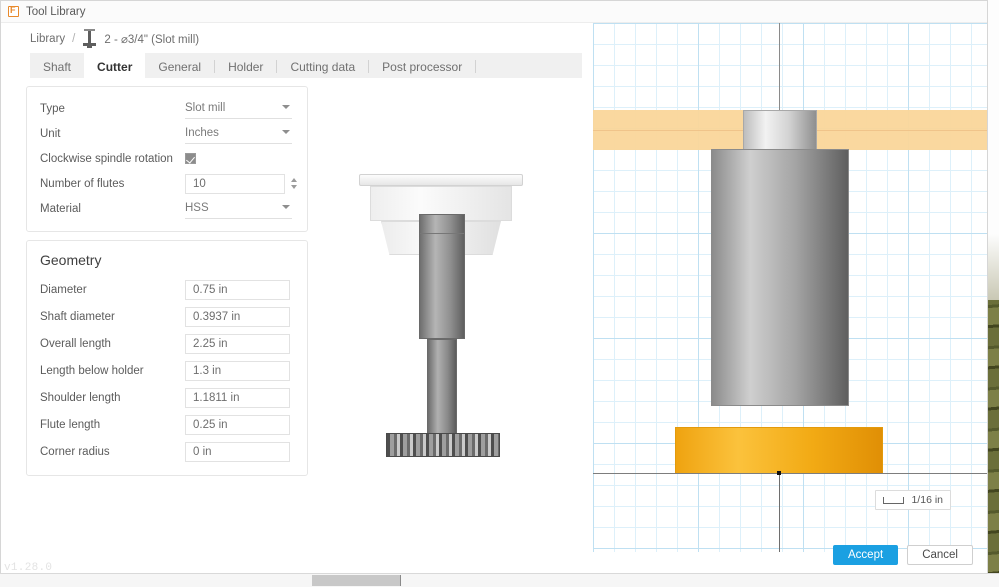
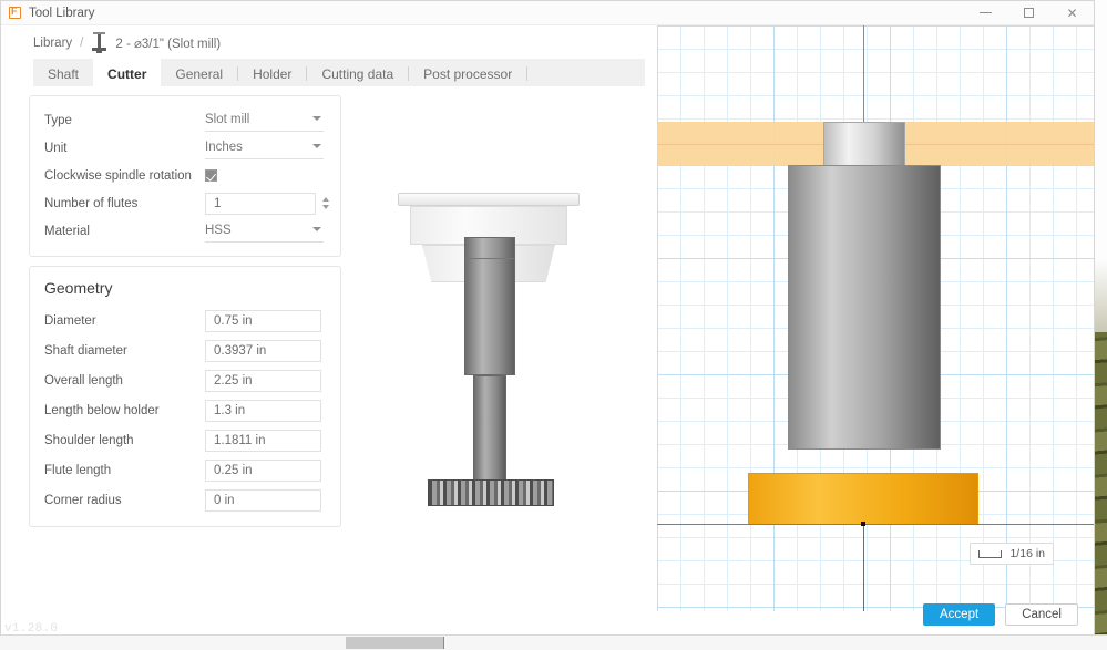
  Tool Library
+ ✕
  Library
  /
- 2 - ⌀3/4" (Slot mill)
+ 2 - ⌀3/1" (Slot mill)
  Shaft
  Cutter
  General
  Holder
  Cutting data
  Post processor
  Type
  Slot mill
  Unit
  Inches
  Clockwise spindle rotation
  Number of flutes
- 10
+ 1
  Material
  HSS
  Geometry
  Diameter
  0.75 in
  Shaft diameter
  0.3937 in
  Overall length
  2.25 in
  Length below holder
  1.3 in
  Shoulder length
  1.1811 in
  Flute length
  0.25 in
  Corner radius
  0 in
  1/16 in
  Accept
  Cancel
  v1.28.0
